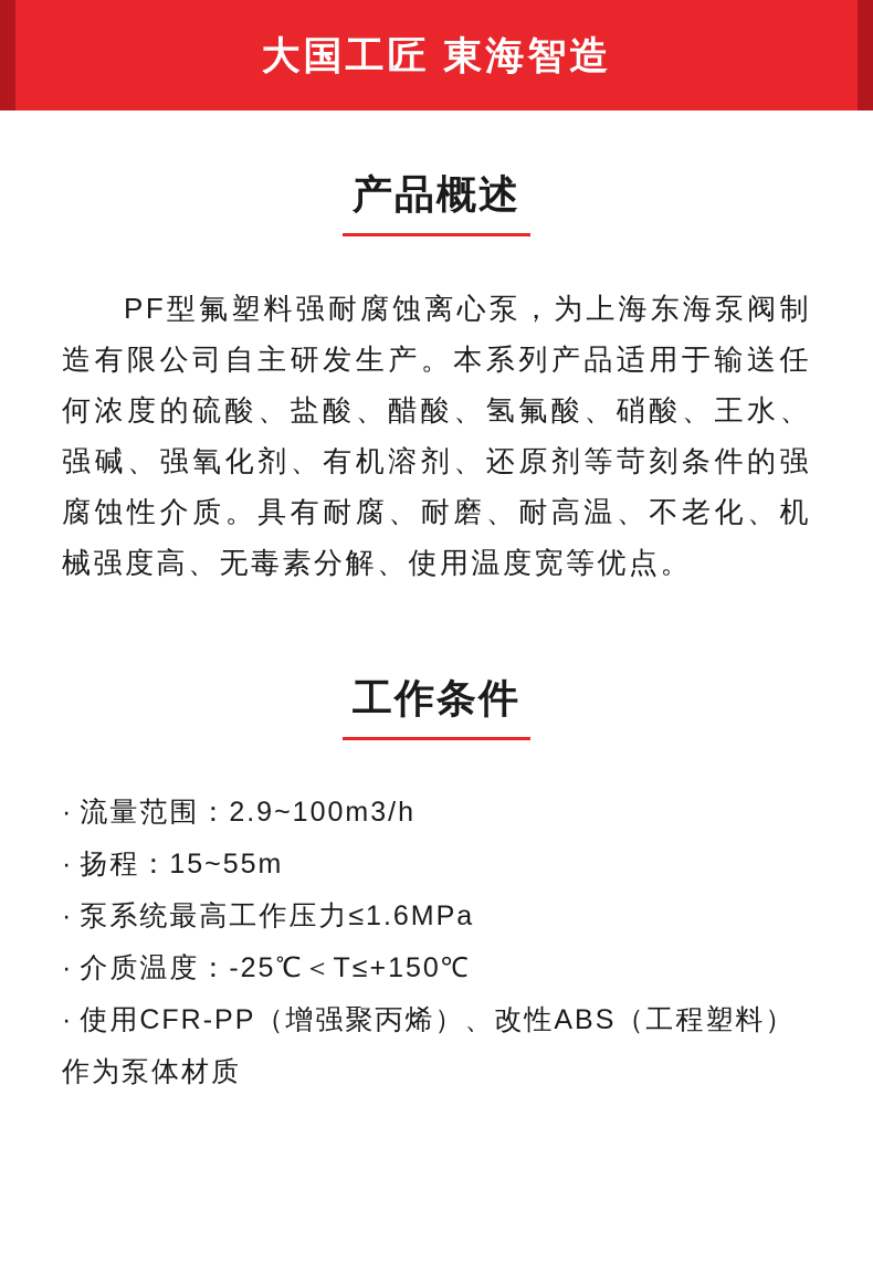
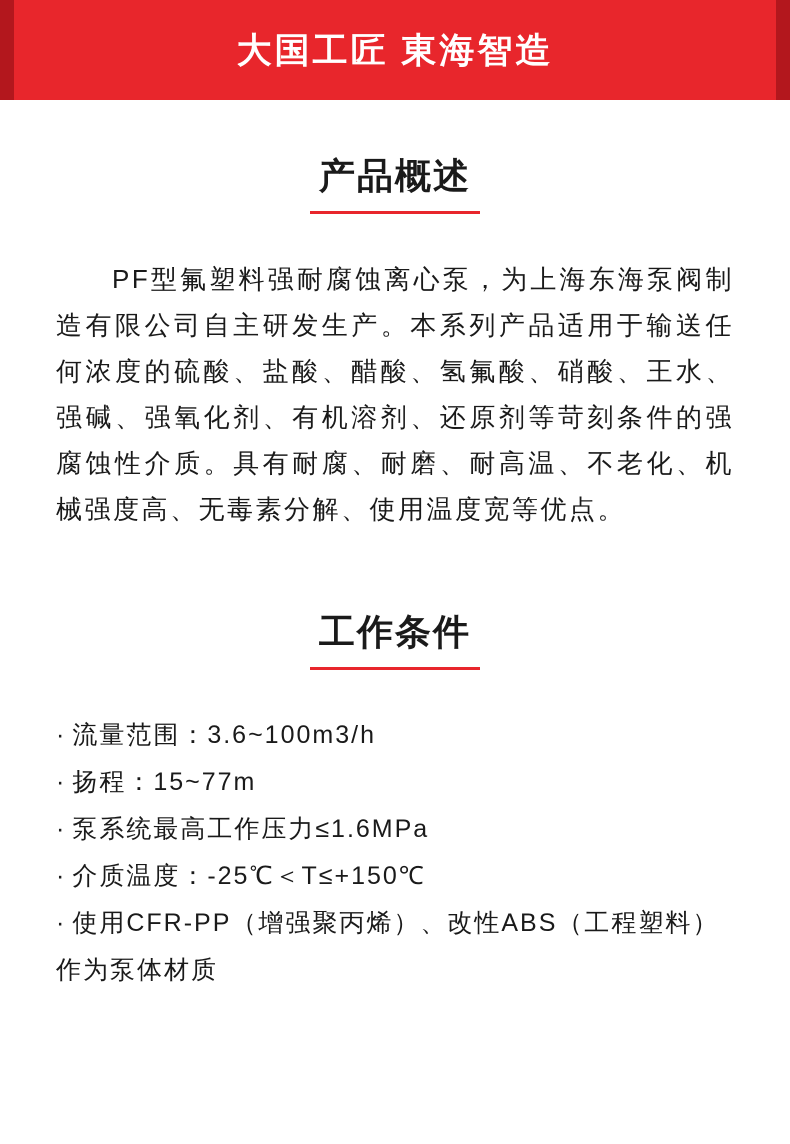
  大国工匠 東海智造
  产品概述
  PF型氟塑料强耐腐蚀离心泵，为上海东海泵阀制造有限公司自主研发生产。本系列产品适用于输送任何浓度的硫酸、盐酸、醋酸、氢氟酸、硝酸、王水、强碱、强氧化剂、有机溶剂、还原剂等苛刻条件的强腐蚀性介质。具有耐腐、耐磨、耐高温、不老化、机械强度高、无毒素分解、使用温度宽等优点。
  工作条件
- · 流量范围：2.9~100m3/h
+ · 流量范围：3.6~100m3/h
- · 扬程：15~55m
+ · 扬程：15~77m
  · 泵系统最高工作压力≤1.6MPa
  · 介质温度：-25℃＜T≤+150℃
  · 使用CFR-PP（增强聚丙烯）、改性ABS（工程塑料）作为泵体材质
